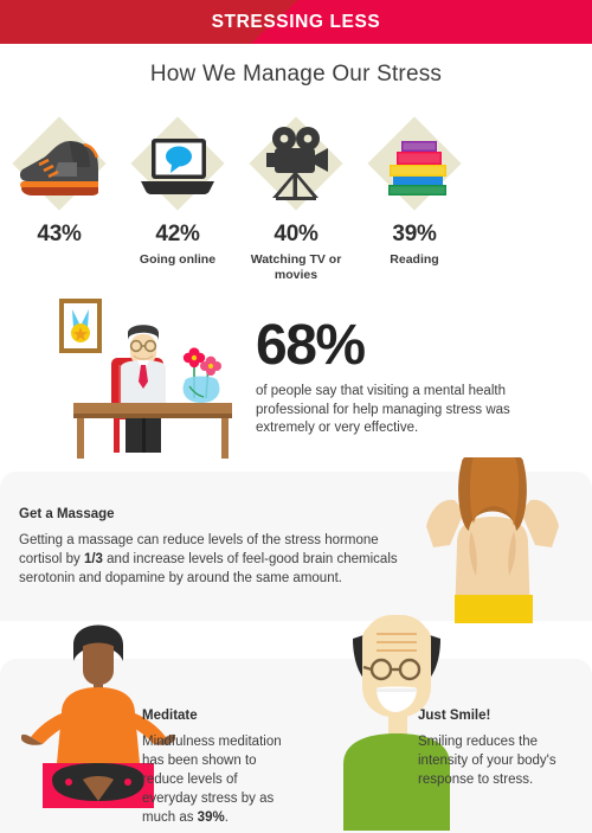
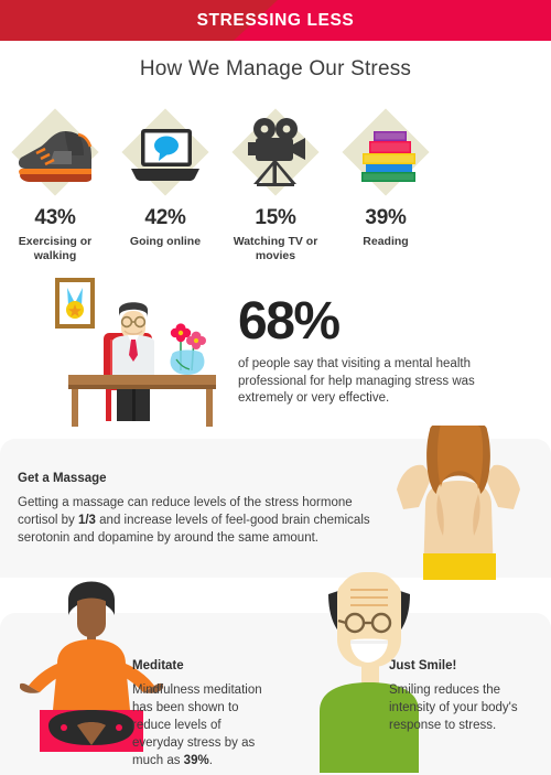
  STRESSING LESS
  How We Manage Our Stress
  43%
+ Exercising or walking
  42%
  Going online
- 40%
+ 15%
  Watching TV or movies
  39%
  Reading
  68%
  of people say that visiting a mental health professional for help managing stress was extremely or very effective.
  Get a Massage
  Getting a massage can reduce levels of the stress hormone cortisol by 1/3 and increase levels of feel-good brain chemicals serotonin and dopamine by around the same amount.
  Meditate
  Mindfulness meditation has been shown to reduce levels of everyday stress by as much as 39%.
  Just Smile!
  Smiling reduces the intensity of your body's response to stress.
